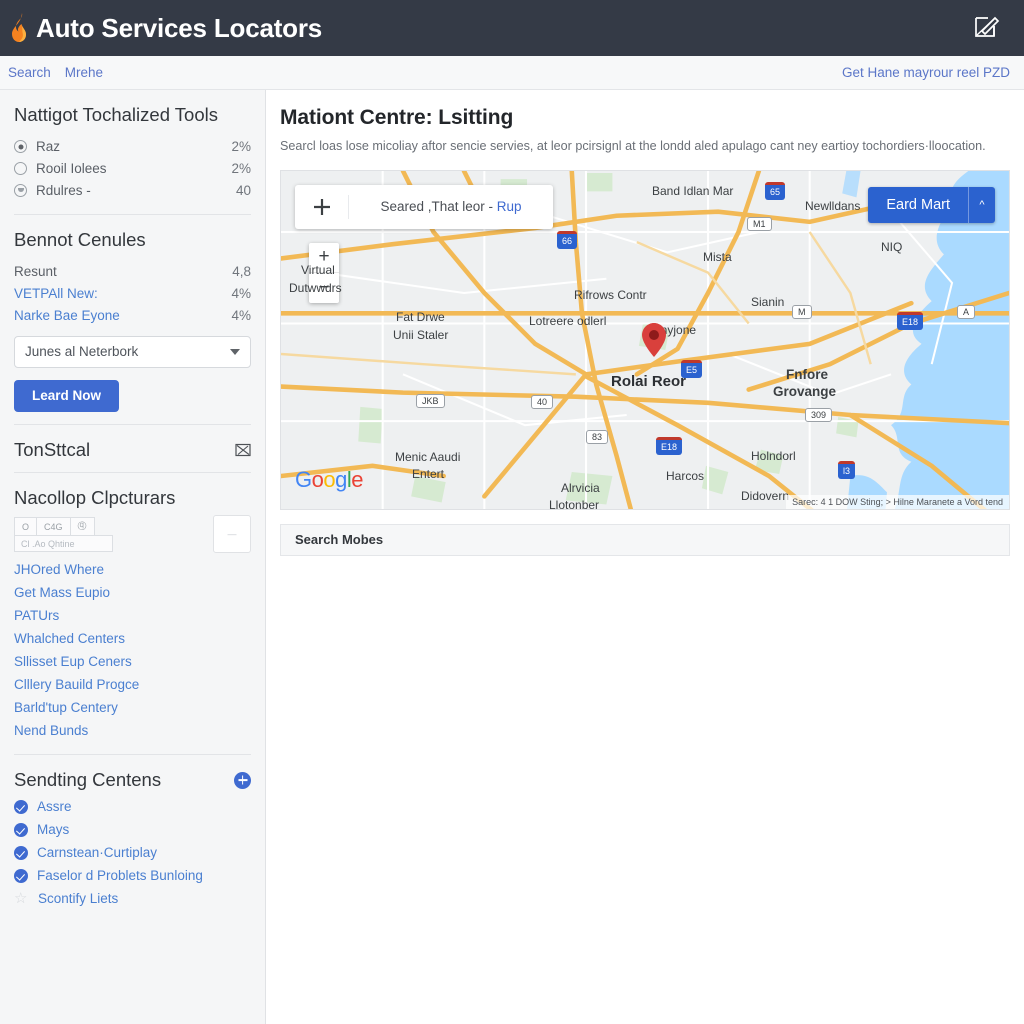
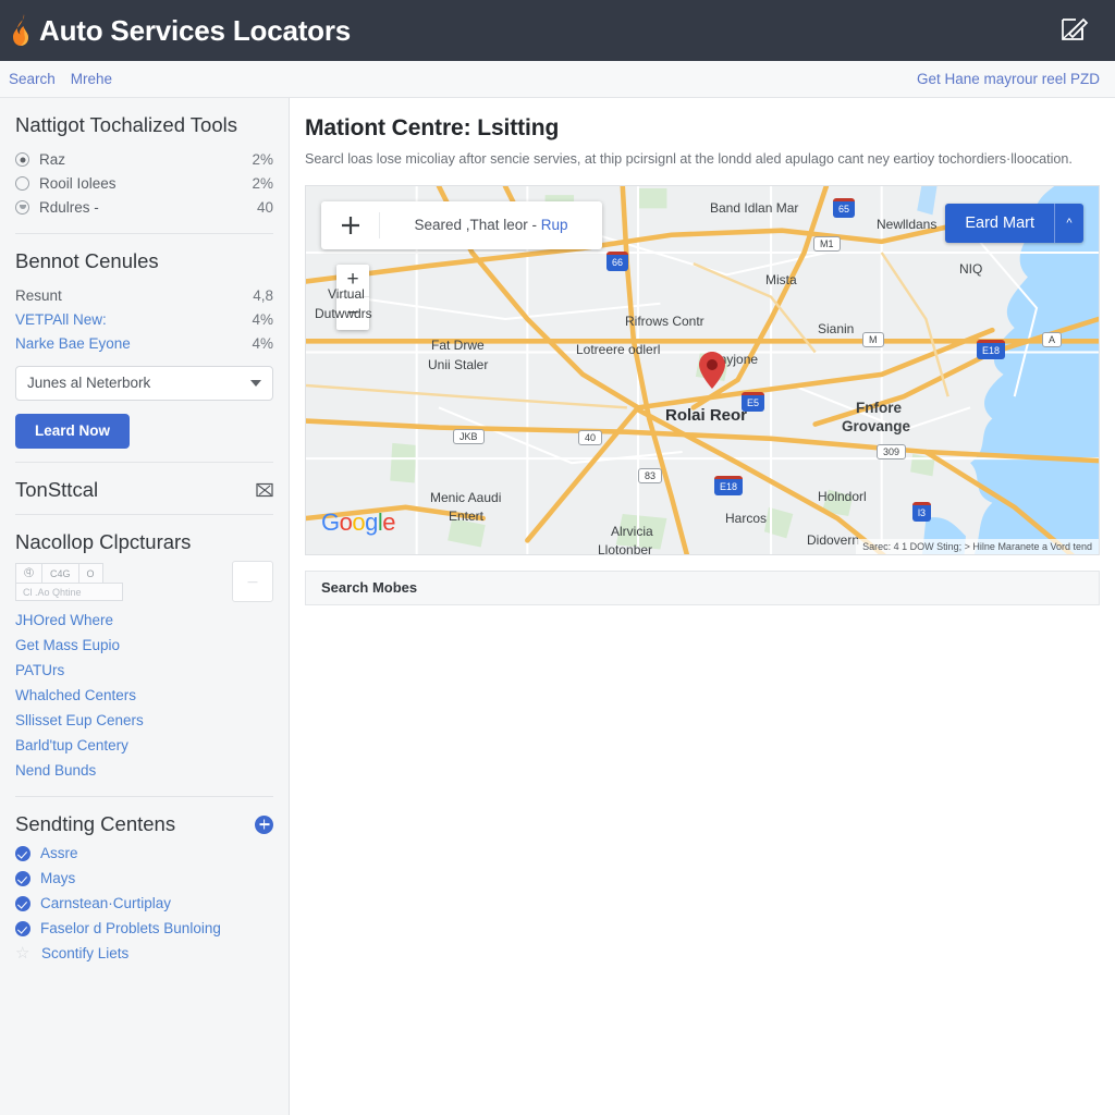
  Auto Services Locators
  Search
  Mrehe
  Get Hane mayrour reel PZD
  Nattigot Tochalized Tools
  Raz
  2%
  Rooil Iolees
  2%
  Rdulres -
  40
  Bennot Cenules
  Resunt
  4,8
  VETPAll New:
  4%
  Narke Bae Eyone
  4%
  Junes al Neterbork
  Leard Now
  TonSttcal
  Nacollop Clpcturars
- O
+ ⓠ
  C4G
- ⓠ
+ O
  Cl .Ao Qhtine
  —
  JHOred Where
  Get Mass Eupio
  PATUrs
  Whalched Centers
  Sllisset Eup Ceners
- Clllery Bauild Progce
  Barld'tup Centery
  Nend Bunds
  Sendting Centens
  Assre
  Mays
  Carnstean·Curtiplay
  Faselor d Problets Bunloing
  Scontify Liets
  Mationt Centre: Lsitting
- Searcl loas lose micoliay aftor sencie servies, at leor pcirsignl at the londd aled apulago cant ney eartioy tochordiers·lloocation.
+ Searcl loas lose micoliay aftor sencie servies, at thip pcirsignl at the londd aled apulago cant ney eartioy tochordiers·lloocation.
  Seared ,That leor - Rup
  +
  −
  Eard Mart
  ^
  Band Idlan Mar
  Newlldans
  Mista
  Sianin
  Rifrows Contr
  NIQ
  Fat Drwe
  Unii Staler
  Lotreere odlerl
  Rolai Reor
  Fnfore
  Grovange
  Holndorl
  Menic Aaudi
  Entert
  Harcos
  Alrvicia
  Llotonber
  Didovern
  Virtual
  Dutwwdrs
  JKB
  40
  83
  M
  A
  M1
  309
  65
  66
  E5
  E18
  E18
  l3
  Google
  Sarec: 4 1 DOW Sting; > Hilne Maranete a Vord tend
  Search Mobes
